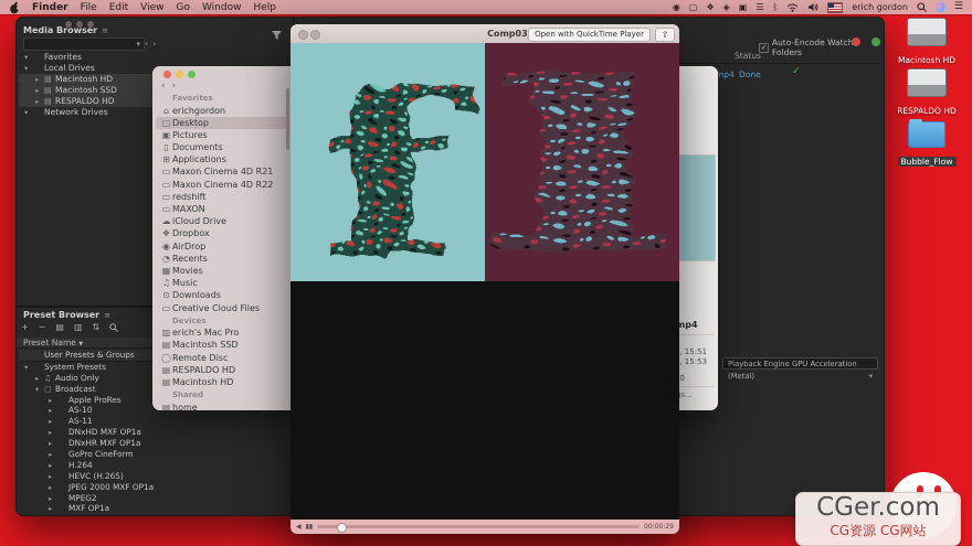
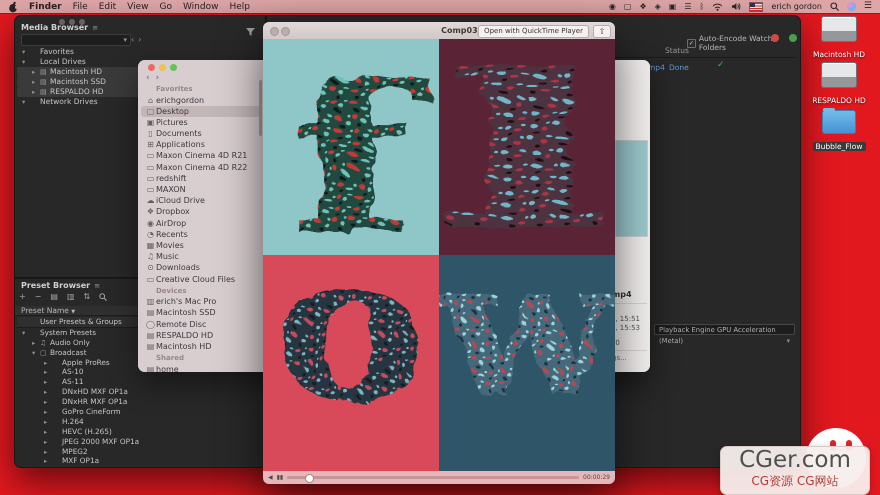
  Finder
  File
  Edit
  View
  Go
  Window
  Help
  ◉
  ▢
  ❖
  ◈
  ▣
  ☰
  ᛒ
  erich gordon
  ☰
  Media Browser ≡
  ▾
  ‹›
  ▾ Favorites
  ▾ Local Drives
  ▸ ▤ Macintosh HD
  ▸ ▤ Macintosh SSD
  ▸ ▤ RESPALDO HD
  ▾ Network Drives
  Preset Browser ≡
  +
  −
  ▤
  ▥
  ⇅
  Preset Name
  User Presets & Groups
  ▾ System Presets
  ▸ ♫ Audio Only
  ▾ ▢ Broadcast
  ▸ Apple ProRes
  ▸ AS-10
  ▸ AS-11
  ▸ DNxHD MXF OP1a
  ▸ DNxHR MXF OP1a
  ▸ GoPro CineForm
  ▸ H.264
  ▸ HEVC (H.265)
  ▸ JPEG 2000 MXF OP1a
  ▸ MPEG2
  ▸ MXF OP1a
  Auto-Encode Watc Folders
  Status
  mp4
  Done
  ✓
  Playback Engine GPU Acceleration (Metal)
  ▾
  ‹›
  Favorites
  ⌂ erichgordon
  ▢ Desktop
  ▣ Pictures
  ▯ Documents
  ⊞ Applications
  ▭ Maxon Cinema 4D R21
  ▭ Maxon Cinema 4D R22
  ▭ redshift
  ▭ MAXON
  ☁ iCloud Drive
  ❖ Dropbox
  ◉ AirDrop
  ◔ Recents
  ▦ Movies
  ♫ Music
  ⊙ Downloads
  ▭ Creative Cloud Files
  Devices
  ▥ erich's Mac Pro
  ▤ Macintosh SSD
  ◯Remote Disc
  ▤ RESPALDO HD
  ▤ Macintosh HD
  Shared
  ▤ home
  s...
  Open with QuickTime Player
  ⇧
  f
  l
+ o
+ w
  Macintosh HD
  RESPALDO HD
  Bubble_Flow
  CGer.com
  CG资源 CG网站
